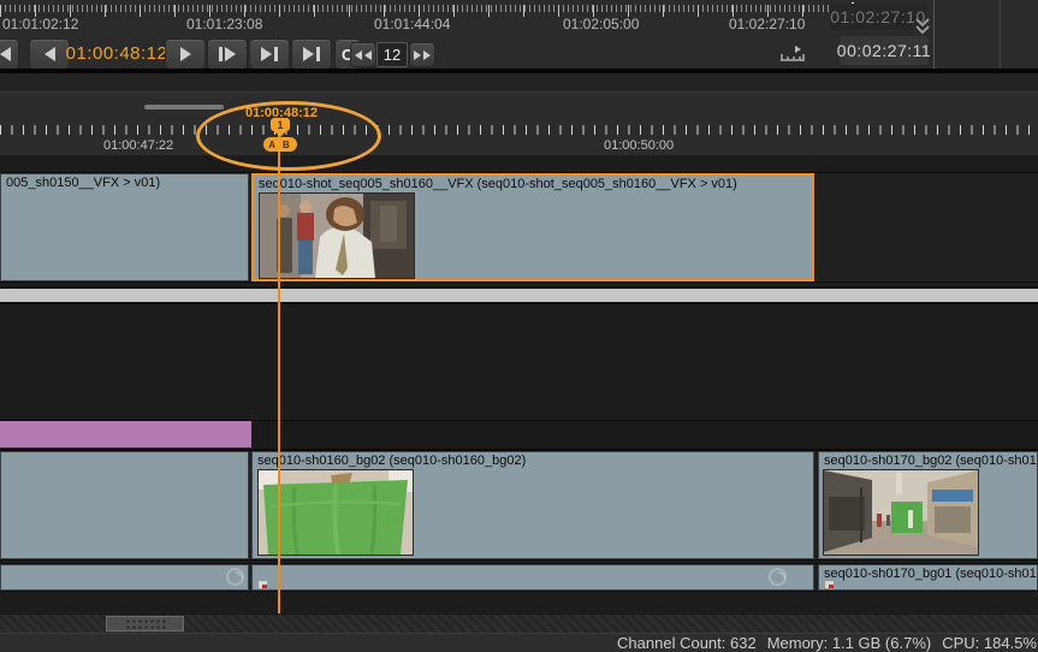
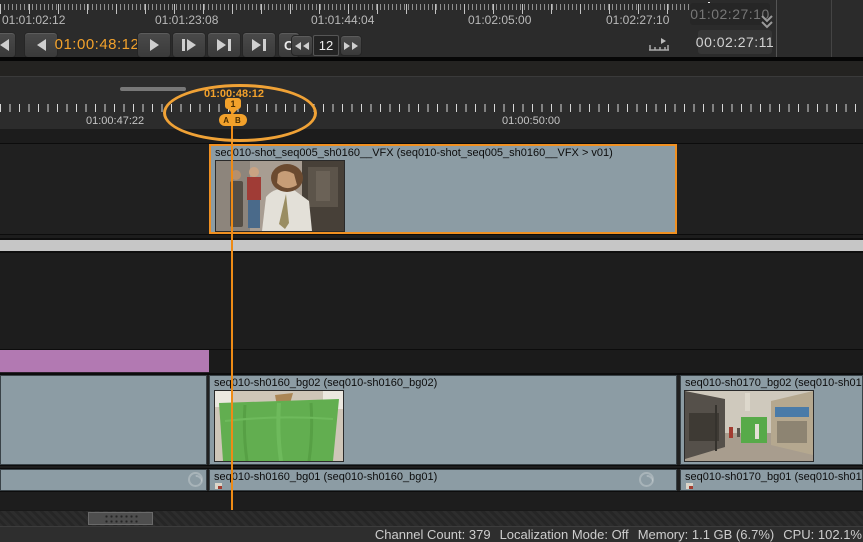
  01:01:02:12
  01:01:23:08
  01:01:44:04
  01:02:05:00
  01:02:27:10
  01:00:48:12
  O
  12
  01:02:27:10
  00:02:27:11
  01:00:48:12
  01:00:47:22
  01:00:50:00
  1
  A B
- 005_sh0150__VFX > v01)
  seq010-shot_seq005_sh0160__VFX (seq010-shot_seq005_sh0160__VFX > v01)
  seq010-sh0160_bg02 (seq010-sh0160_bg02)
  seq010-sh0170_bg02 (seq010-sh01
+ seq010-sh0160_bg01 (seq010-sh0160_bg01)
  seq010-sh0170_bg01 (seq010-sh01
- Channel Count: 632
+ Channel Count: 379
+ Localization Mode: Off
  Memory: 1.1 GB (6.7%)
- CPU: 184.5%
+ CPU: 102.1%
